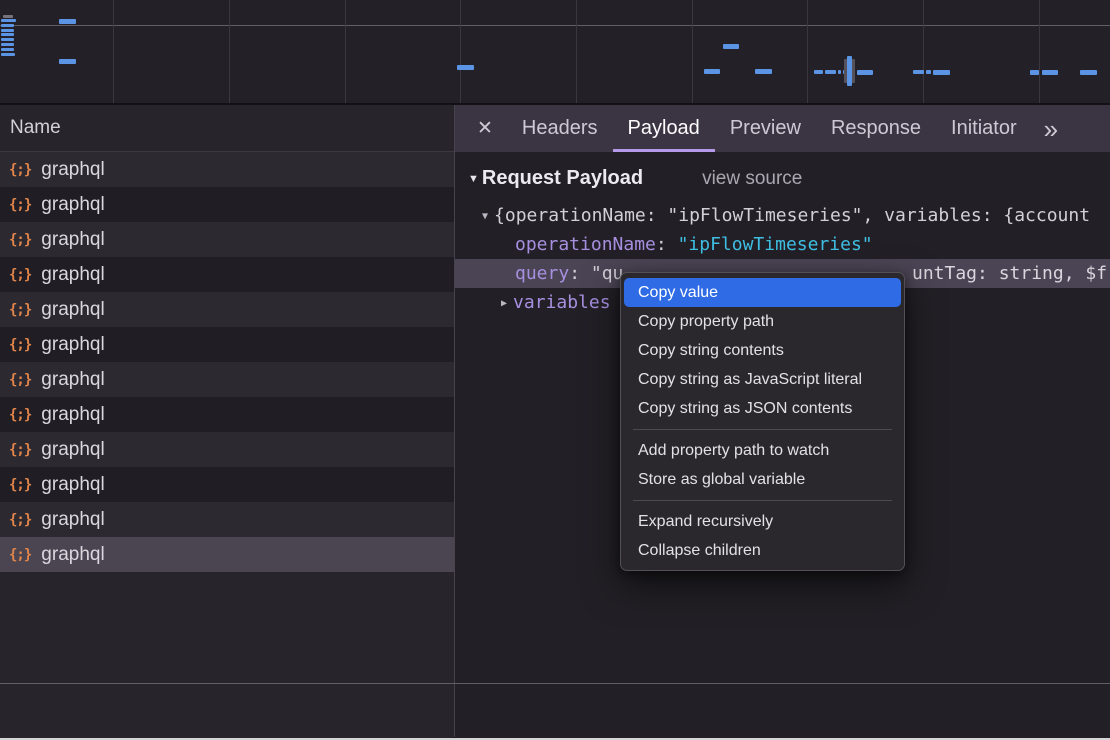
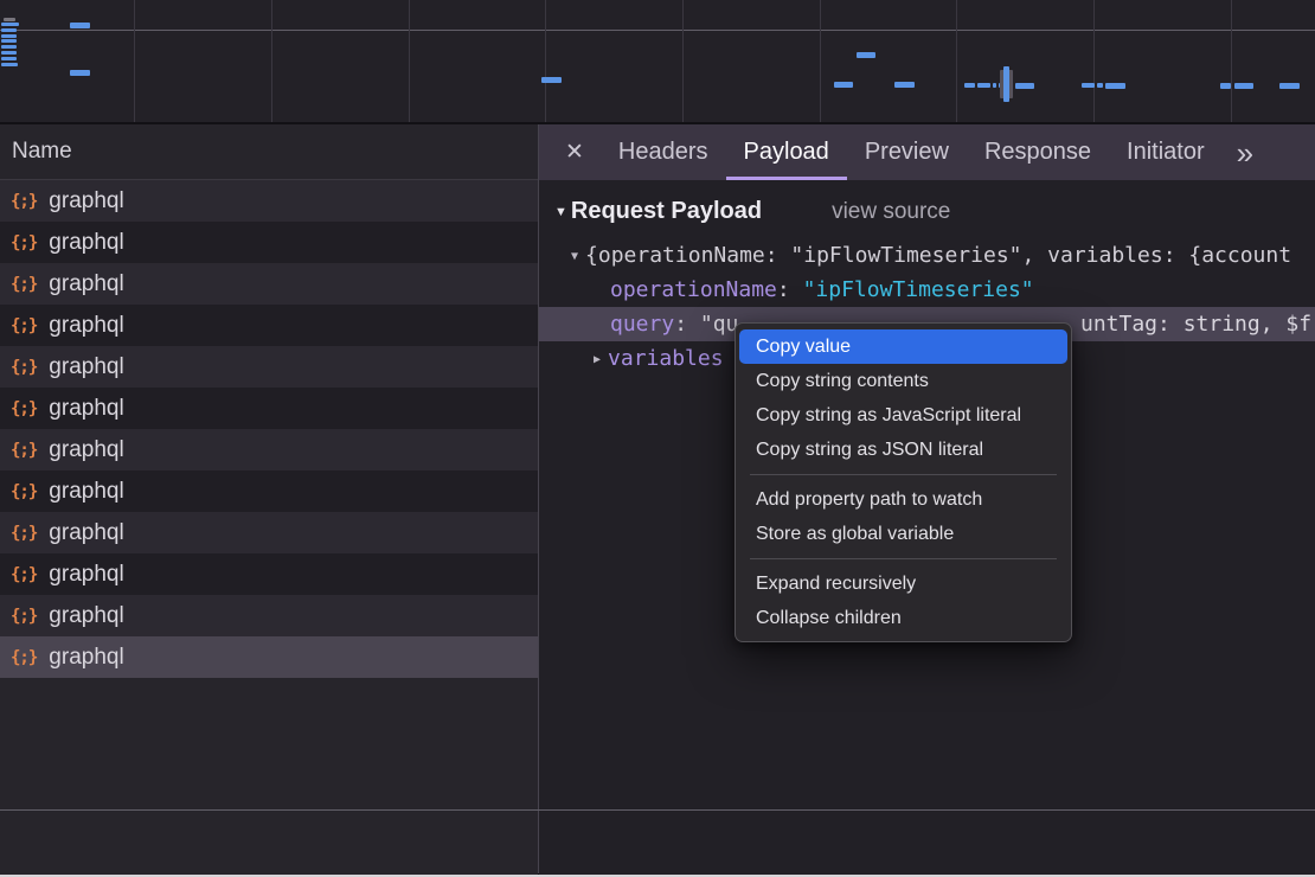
  Name
  {;}
  graphql
  {;}
  graphql
  {;}
  graphql
  {;}
  graphql
  {;}
  graphql
  {;}
  graphql
  {;}
  graphql
  {;}
  graphql
  {;}
  graphql
  {;}
  graphql
  {;}
  graphql
  {;}
  graphql
  ✕
  Headers
  Payload
  Preview
  Response
  Initiator
  »
  ▼
  Request Payload
  view source
  ▼ {operationName: "ipFlowTimeseries", variables: {account
  operationName: "ipFlowTimeseries"
  query: "qu
  untTag: string, $f
  ▶ variables
  Copy value
- Copy property path
  Copy string contents
  Copy string as JavaScript literal
- Copy string as JSON contents
+ Copy string as JSON literal
  Add property path to watch
  Store as global variable
  Expand recursively
  Collapse children
